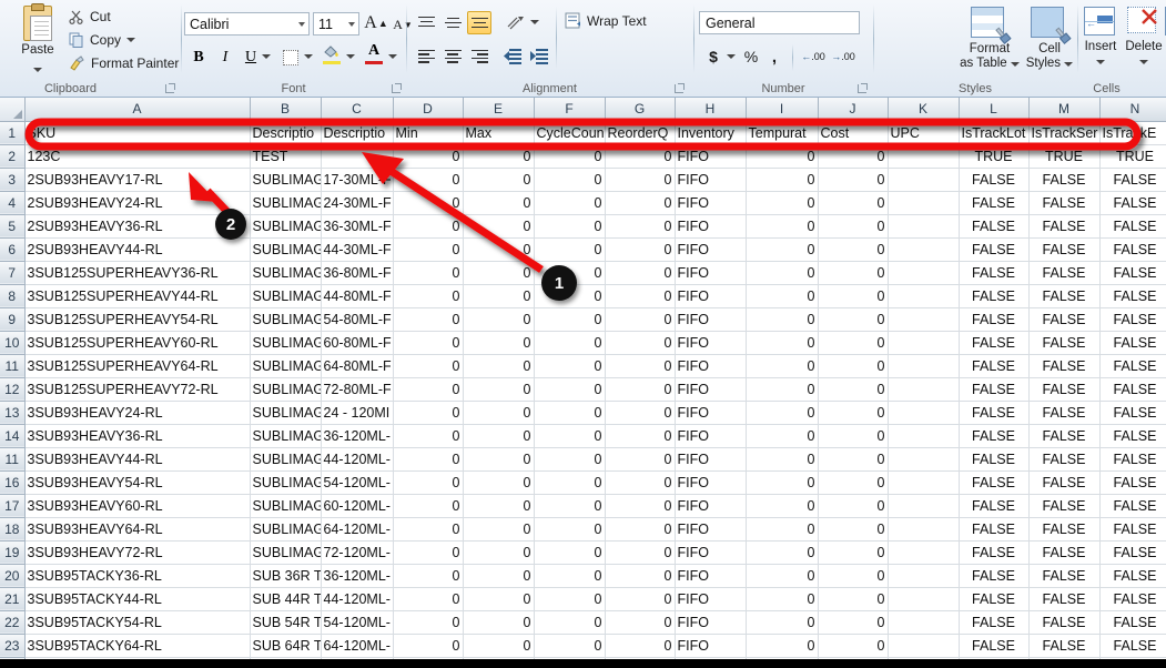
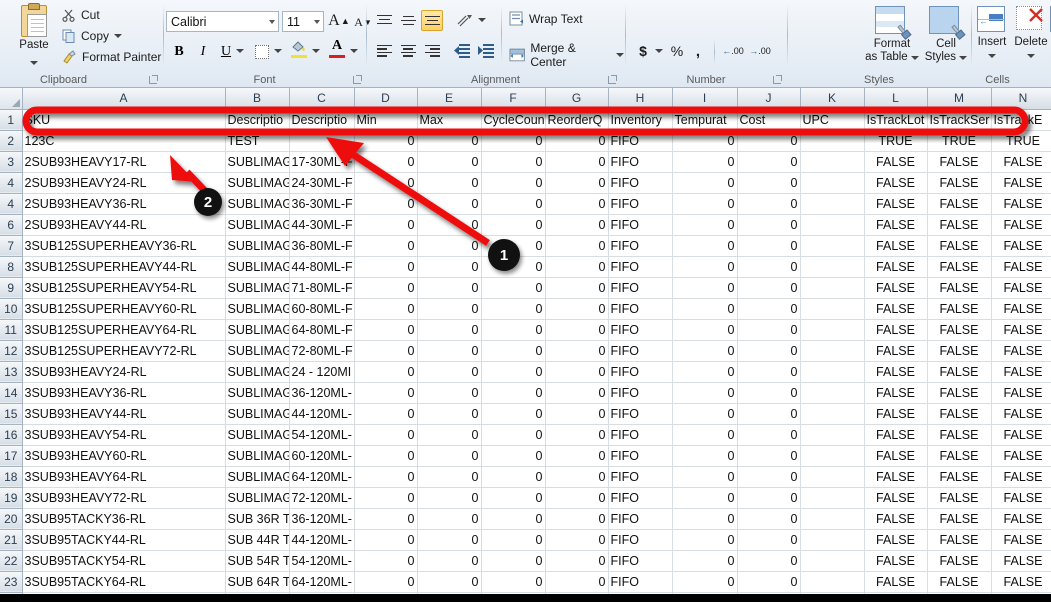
  Paste
  Cut
  Copy
  Format Painter
  Clipboard
  Calibri
  11
  A
  ▲
  A
  ▼
  B
  I
  U
  A
  Font
  Wrap Text
+ Merge & Center
  Alignment
- General
  $
  %
  ,
  ←
  .00
  →
  .00
  Number
  Format
  as Table
  Cell
  Styles
  Styles
  ←
  Insert
  Delete
  Cells
  	A	B	C	D	E	F	G	H	I	J	K	L	M	N
  1	KU	Descriptio	Descriptio	Min	Max	CycleCoun	ReorderQ	Inventory	Tempurat	Cost	UPC	IsTrackLot	IsTrackSer	IsTrakE
  2	123C	TEST		0	0	0	0	FIFO	0	0		TRUE	TRUE	TRUE
  3	2SUB93HEAVY17-RL	SUBLIMAG	17-30MLF	0	0	0	0	FIFO	0	0		FALSE	FALSE	FALSE
  4	2SUB93HEAVY24-RL	SUBLIMAG	24-30ML-F	0	0	0	0	FIFO	0	0		FALSE	FALSE	FALSE
- 5	2SUB93HEAVY36-RL	SUBLIMAG	36-30ML-F	0	0	0	0	FIFO	0	0		FALSE	FALSE	FALSE
+ 4	2SUB93HEAVY36-RL	SUBLIMAG	36-30ML-F	0	0	0	0	FIFO	0	0		FALSE	FALSE	FALSE
  6	2SUB93HEAVY44-RL	SUBLIMAG	44-30ML-F	0	0	0	0	FIFO	0	0		FALSE	FALSE	FALSE
  7	3SUB125SUPERHEAVY36-RL	SUBLIMAG	36-80ML-F	0	0	0	0	FIFO	0	0		FALSE	FALSE	FALSE
  8	3SUB125SUPERHEAVY44-RL	SUBLIMAG	44-80ML-F	0	0	0	0	FIFO	0	0		FALSE	FALSE	FALSE
- 9	3SUB125SUPERHEAVY54-RL	SUBLIMAG	54-80ML-F	0	0	0	0	FIFO	0	0		FALSE	FALSE	FALSE
+ 9	3SUB125SUPERHEAVY54-RL	SUBLIMAG	71-80ML-F	0	0	0	0	FIFO	0	0		FALSE	FALSE	FALSE
  10	3SUB125SUPERHEAVY60-RL	SUBLIMAG	60-80ML-F	0	0	0	0	FIFO	0	0		FALSE	FALSE	FALSE
  11	3SUB125SUPERHEAVY64-RL	SUBLIMAG	64-80ML-F	0	0	0	0	FIFO	0	0		FALSE	FALSE	FALSE
  12	3SUB125SUPERHEAVY72-RL	SUBLIMAG	72-80ML-F	0	0	0	0	FIFO	0	0		FALSE	FALSE	FALSE
  13	3SUB93HEAVY24-RL	SUBLIMAG	24 - 120MI	0	0	0	0	FIFO	0	0		FALSE	FALSE	FALSE
  14	3SUB93HEAVY36-RL	SUBLIMAG	36-120ML-	0	0	0	0	FIFO	0	0		FALSE	FALSE	FALSE
- 11	3SUB93HEAVY44-RL	SUBLIMAG	44-120ML-	0	0	0	0	FIFO	0	0		FALSE	FALSE	FALSE
+ 15	3SUB93HEAVY44-RL	SUBLIMAG	44-120ML-	0	0	0	0	FIFO	0	0		FALSE	FALSE	FALSE
  16	3SUB93HEAVY54-RL	SUBLIMAG	54-120ML-	0	0	0	0	FIFO	0	0		FALSE	FALSE	FALSE
  17	3SUB93HEAVY60-RL	SUBLIMAG	60-120ML-	0	0	0	0	FIFO	0	0		FALSE	FALSE	FALSE
  18	3SUB93HEAVY64-RL	SUBLIMAG	64-120ML-	0	0	0	0	FIFO	0	0		FALSE	FALSE	FALSE
  19	3SUB93HEAVY72-RL	SUBLIMAG	72-120ML-	0	0	0	0	FIFO	0	0		FALSE	FALSE	FALSE
  20	3SUB95TACKY36-RL	SUB 36R T	36-120ML-	0	0	0	0	FIFO	0	0		FALSE	FALSE	FALSE
  21	3SUB95TACKY44-RL	SUB 44R T	44-120ML-	0	0	0	0	FIFO	0	0		FALSE	FALSE	FALSE
  22	3SUB95TACKY54-RL	SUB 54R T	54-120ML-	0	0	0	0	FIFO	0	0		FALSE	FALSE	FALSE
  23	3SUB95TACKY64-RL	SUB 64R T	64-120ML-	0	0	0	0	FIFO	0	0		FALSE	FALSE	FALSE
  1
  2
